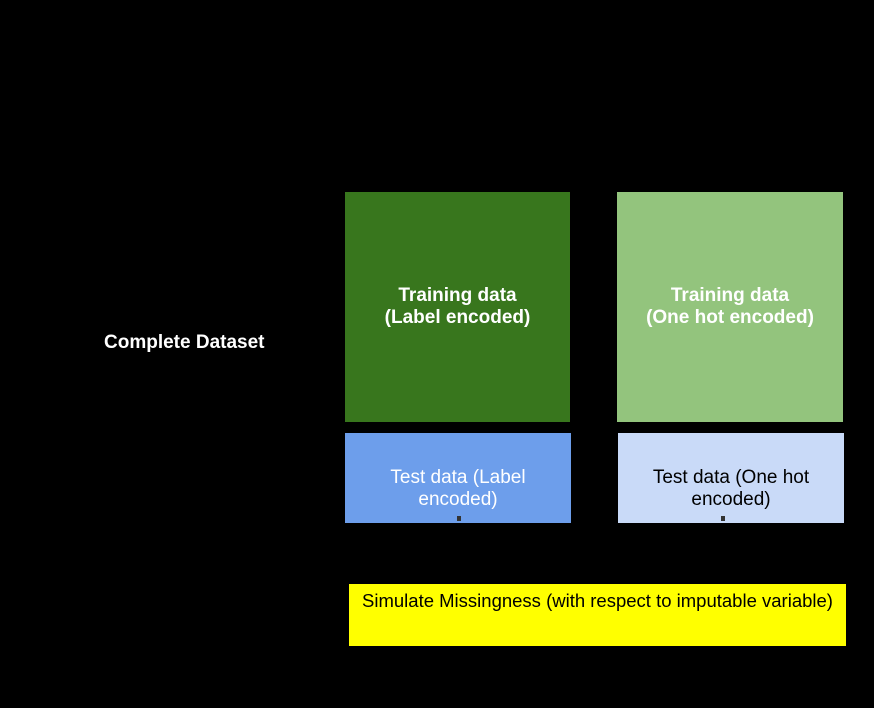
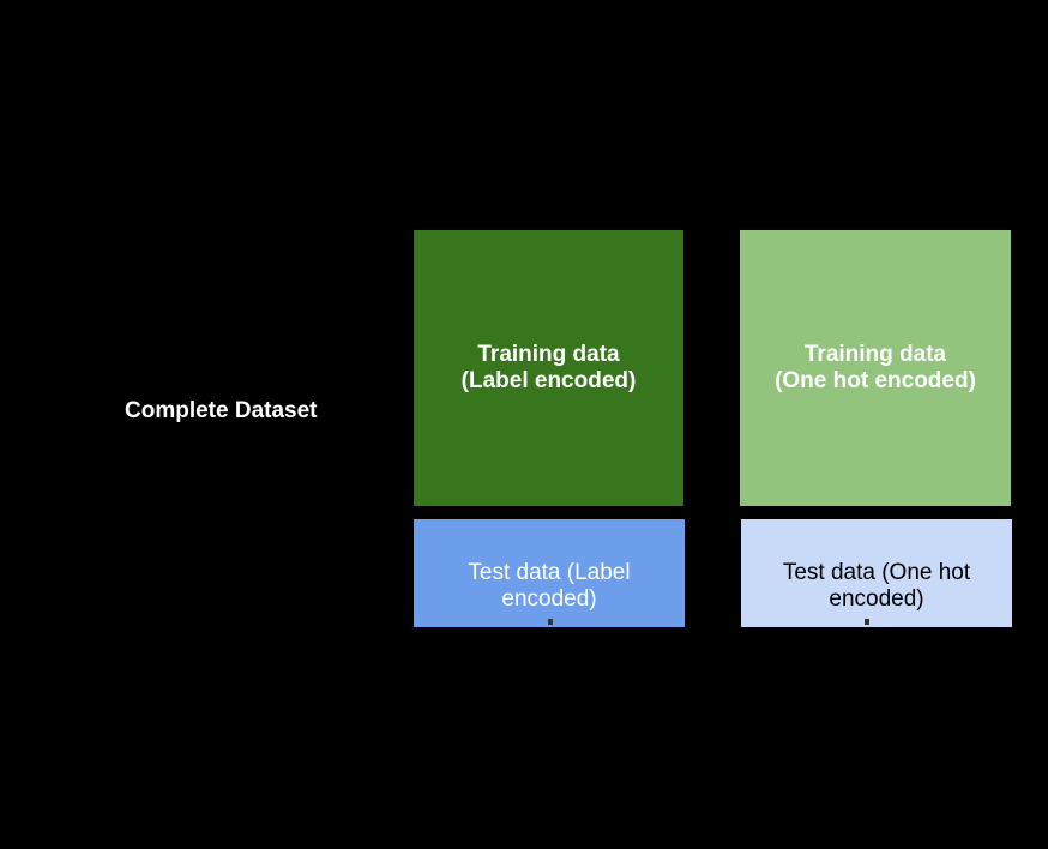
  Complete Dataset
  Training data
  (Label encoded)
  Training data
  (One hot encoded)
  Test data (Label
  encoded)
  Test data (One hot
  encoded)
- Simulate Missingness (with respect to imputable variable)
